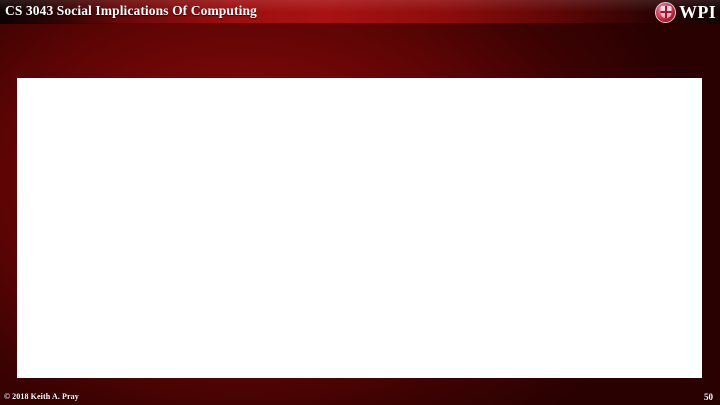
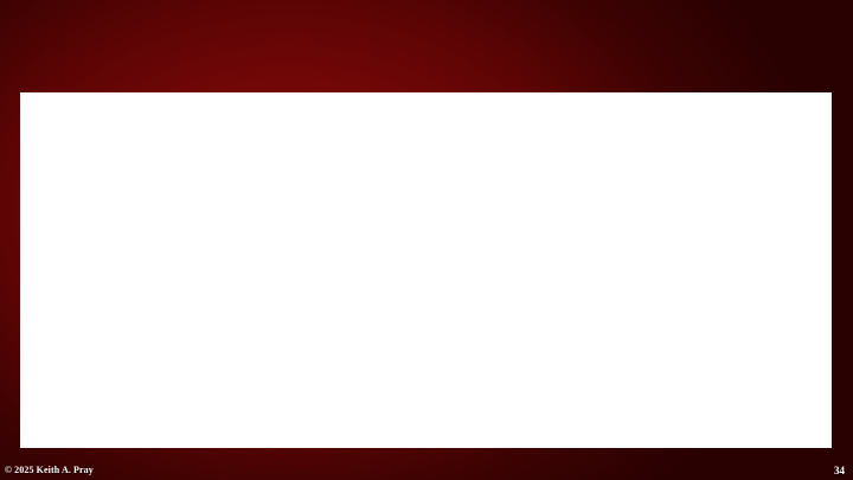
- CS 3043 Social Implications Of Computing
- WPI
- © 2018 Keith A. Pray
+ © 2025 Keith A. Pray
- 50
+ 34
